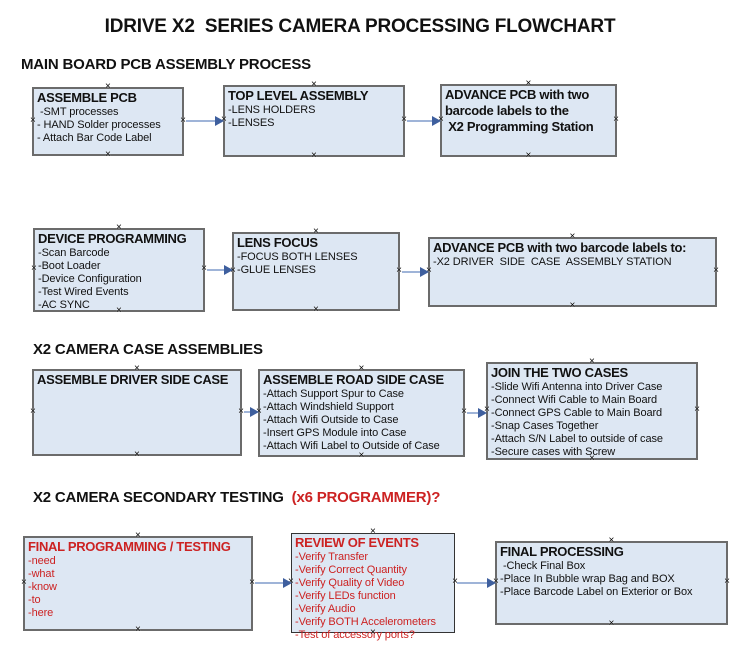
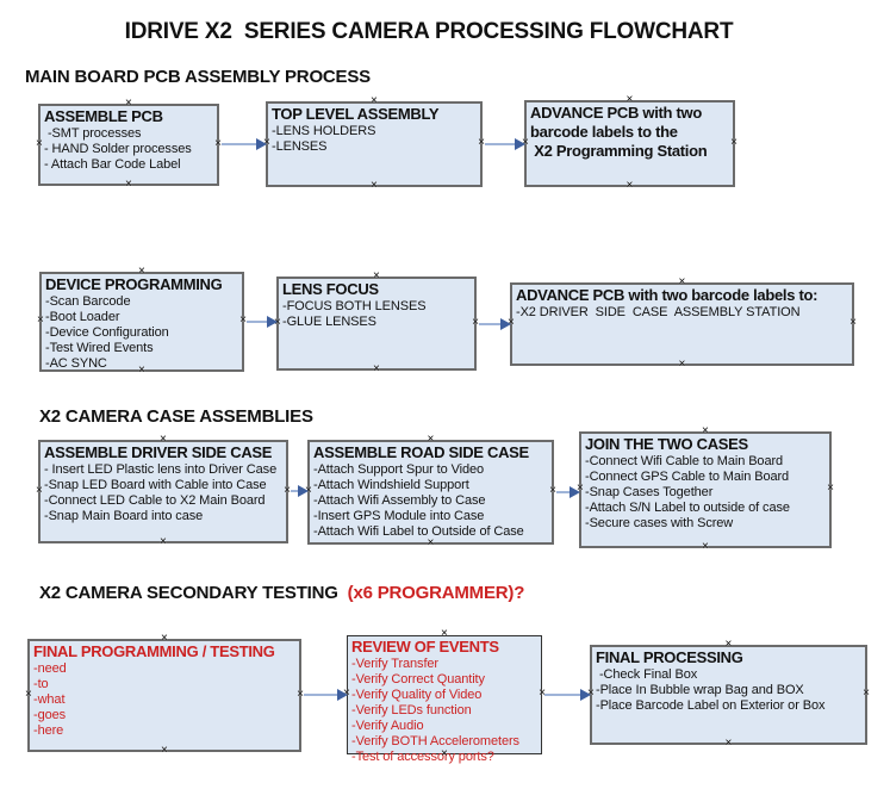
  IDRIVE X2 SERIES CAMERA PROCESSING FLOWCHART
  MAIN BOARD PCB ASSEMBLY PROCESS
  X2 CAMERA CASE ASSEMBLIES
  X2 CAMERA SECONDARY TESTING (x6 PROGRAMMER)?
  ASSEMBLE PCB
  -SMT processes
  - HAND Solder processes
  - Attach Bar Code Label
  ×
  ×
  ×
  ×
  TOP LEVEL ASSEMBLY
  -LENS HOLDERS
  -LENSES
  ×
  ×
  ×
  ADVANCE PCB with two
  barcode labels to the
  X2 Programming Station
  ×
  ×
  ×
  DEVICE PROGRAMMING
  -Scan Barcode
  -Boot Loader
  -Device Configuration
  -Test Wired Events
  -AC SYNC
  ×
  ×
  ×
  ×
  LENS FOCUS
  -FOCUS BOTH LENSES
  -GLUE LENSES
  ×
  ×
  ×
  ADVANCE PCB with two barcode labels to:
  -X2 DRIVER SIDE CASE ASSEMBLY STATION
  ×
  ×
  ×
  ASSEMBLE DRIVER SIDE CASE
+ - Insert LED Plastic lens into Driver Case
+ -Snap LED Board with Cable into Case
+ -Connect LED Cable to X2 Main Board
+ -Snap Main Board into case
  ×
  ×
  ×
  ×
  ASSEMBLE ROAD SIDE CASE
- -Attach Support Spur to Case
+ -Attach Support Spur to Video
  -Attach Windshield Support
- -Attach Wifi Outside to Case
+ -Attach Wifi Assembly to Case
  -Insert GPS Module into Case
  -Attach Wifi Label to Outside of Case
  ×
  ×
  ×
  JOIN THE TWO CASES
- -Slide Wifi Antenna into Driver Case
  -Connect Wifi Cable to Main Board
  -Connect GPS Cable to Main Board
  -Snap Cases Together
  -Attach S/N Label to outside of case
  -Secure cases with Screw
  ×
  ×
  ×
  FINAL PROGRAMMING / TESTING
  -need
- -what
+ -to
- -know
- -to
+ -what
+ -goes
  -here
  ×
  ×
  ×
  ×
  REVIEW OF EVENTS
  -Verify Transfer
  -Verify Correct Quantity
  -Verify Quality of Video
  -Verify LEDs function
  -Verify Audio
  -Verify BOTH Accelerometers
  -Test of accessory ports?
  ×
  ×
  ×
  FINAL PROCESSING
  -Check Final Box
  -Place In Bubble wrap Bag and BOX
  -Place Barcode Label on Exterior or Box
  ×
  ×
  ×
